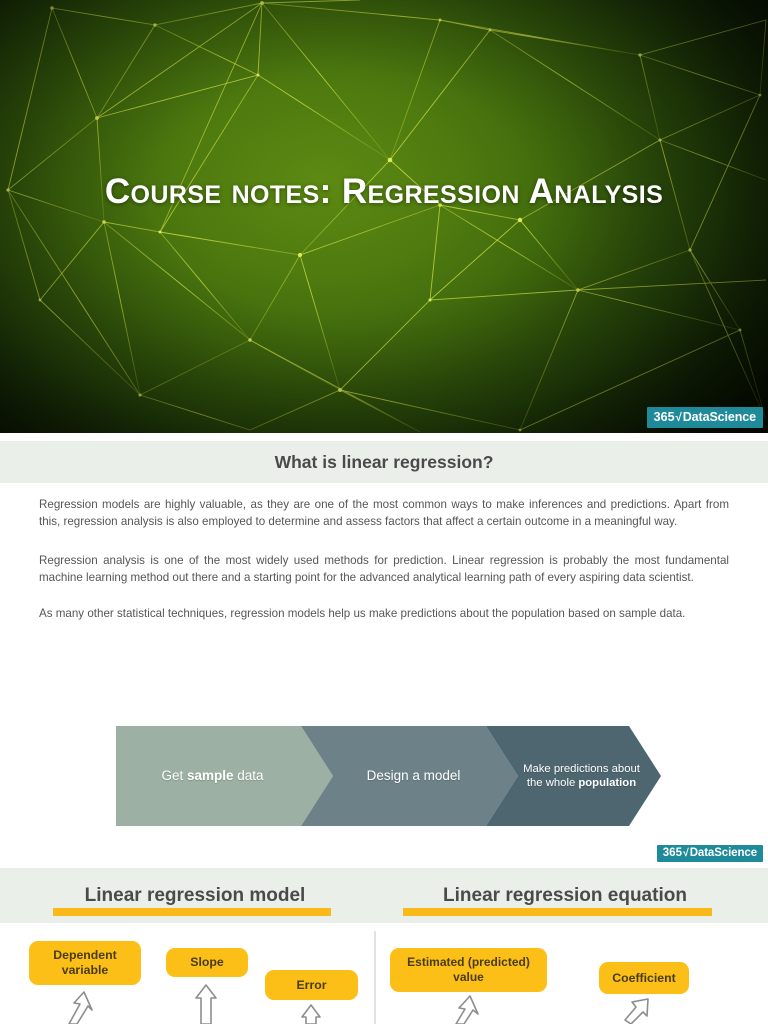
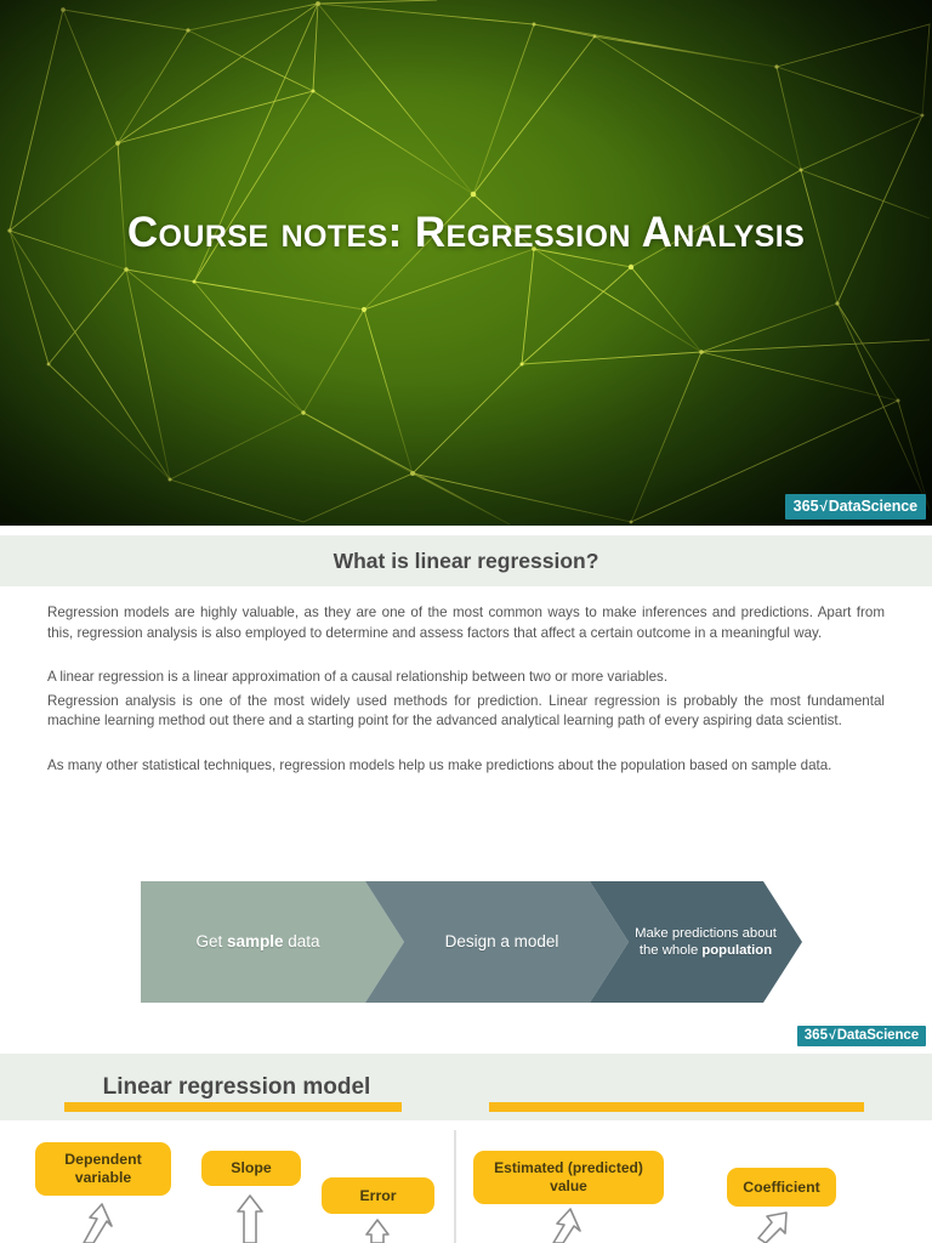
  Course notes: Regression Analysis
  365√DataScience
  What is linear regression?
  Regression models are highly valuable, as they are one of the most common ways to make inferences and predictions. Apart from this, regression analysis is also employed to determine and assess factors that affect a certain outcome in a meaningful way.
+ A linear regression is a linear approximation of a causal relationship between two or more variables.
  Regression analysis is one of the most widely used methods for prediction. Linear regression is probably the most fundamental machine learning method out there and a starting point for the advanced analytical learning path of every aspiring data scientist.
  As many other statistical techniques, regression models help us make predictions about the population based on sample data.
  Get sample data
  Design a model
  Make predictions about the whole population
  365√DataScience
  Linear regression model
- Linear regression equation
  Dependent variable
  Slope
  Error
  Estimated (predicted) value
  Coefficient
